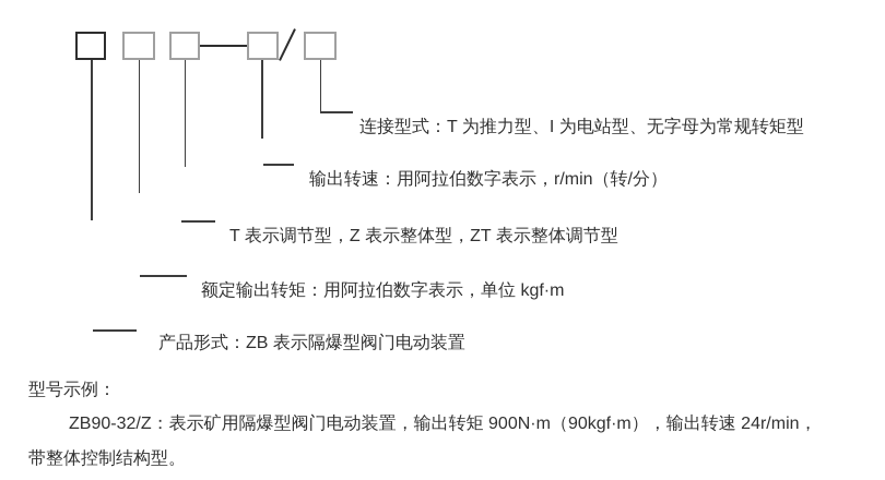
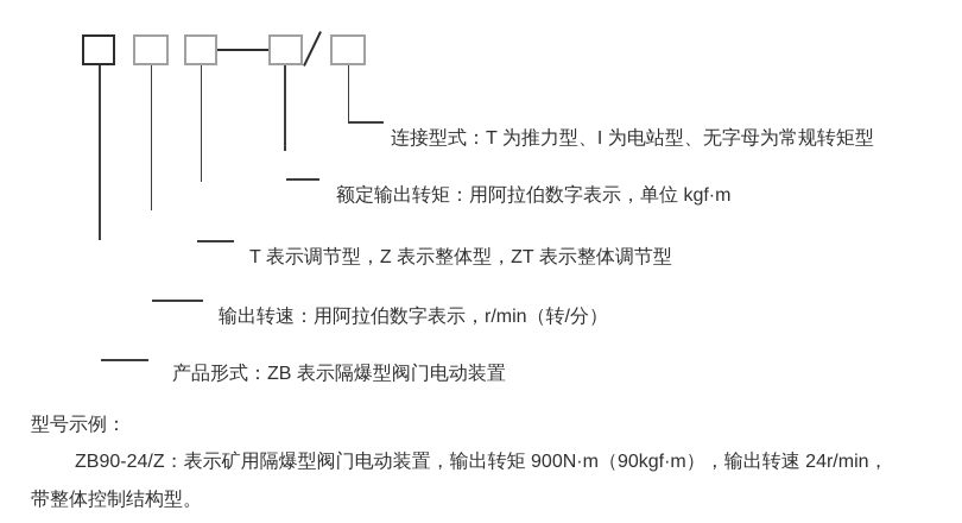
  连接型式：T 为推力型、I 为电站型、无字母为常规转矩型
- 输出转速：用阿拉伯数字表示，r/min（转/分）
+ 额定输出转矩：用阿拉伯数字表示，单位 kgf·m
  T 表示调节型，Z 表示整体型，ZT 表示整体调节型
- 额定输出转矩：用阿拉伯数字表示，单位 kgf·m
+ 输出转速：用阿拉伯数字表示，r/min（转/分）
  产品形式：ZB 表示隔爆型阀门电动装置
  型号示例：
- ZB90-32/Z：表示矿用隔爆型阀门电动装置，输出转矩 900N·m（90kgf·m），输出转速 24r/min，
+ ZB90-24/Z：表示矿用隔爆型阀门电动装置，输出转矩 900N·m（90kgf·m），输出转速 24r/min，
  带整体控制结构型。
